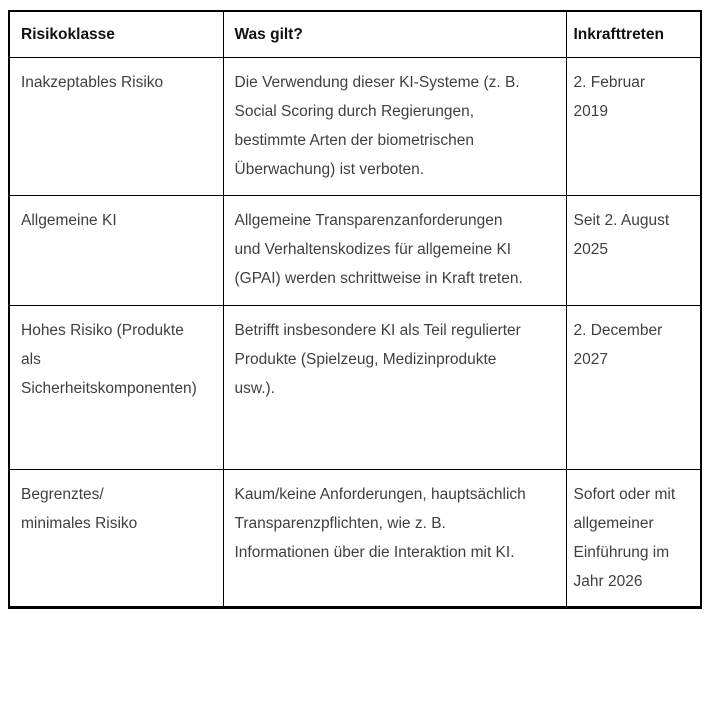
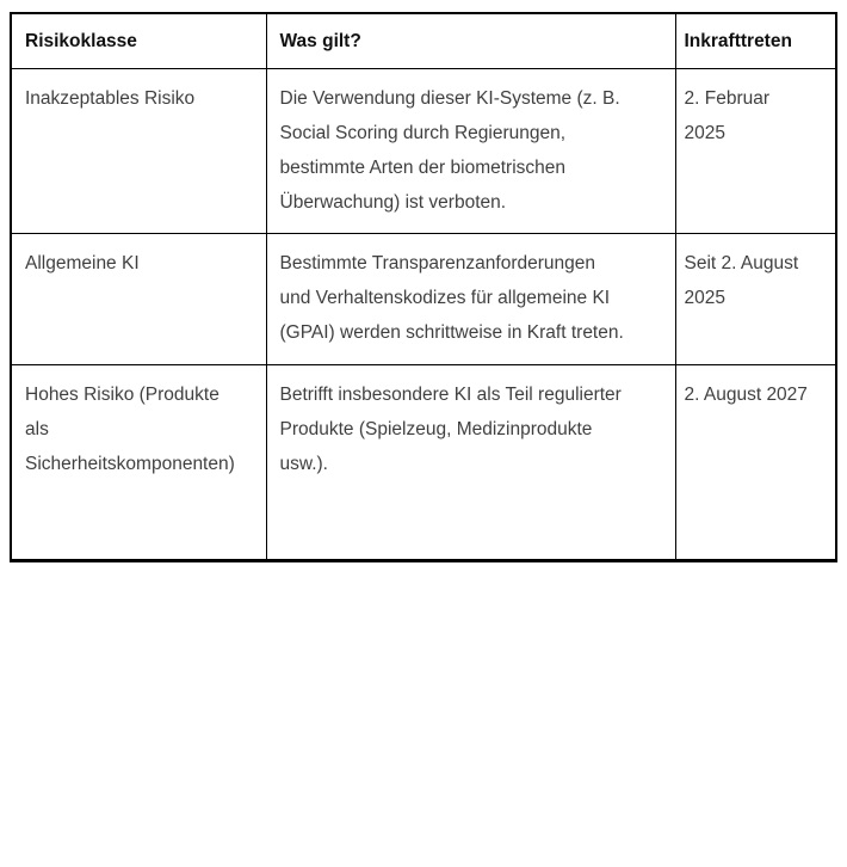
  Risikoklasse	Was gilt?	Inkrafttreten
- Inakzeptables Risiko	Die Verwendung dieser KI-Systeme (z. B. Social Scoring durch Regierungen, bestimmte Arten der biometrischen Überwachung) ist verboten.	2. Februar 2019
+ Inakzeptables Risiko	Die Verwendung dieser KI-Systeme (z. B. Social Scoring durch Regierungen, bestimmte Arten der biometrischen Überwachung) ist verboten.	2. Februar 2025
- Allgemeine KI	Allgemeine Transparenzanforderungen und Verhaltenskodizes für allgemeine KI (GPAI) werden schrittweise in Kraft treten.	Seit 2. August 2025
+ Allgemeine KI	Bestimmte Transparenzanforderungen und Verhaltenskodizes für allgemeine KI (GPAI) werden schrittweise in Kraft treten.	Seit 2. August 2025
- Hohes Risiko (Produkte als Sicherheitskomponenten)	Betrifft insbesondere KI als Teil regulierter Produkte (Spielzeug, Medizinprodukte usw.).	2. December 2027
+ Hohes Risiko (Produkte als Sicherheitskomponenten)	Betrifft insbesondere KI als Teil regulierter Produkte (Spielzeug, Medizinprodukte usw.).	2. August 2027
- Begrenztes/ minimales Risiko	Kaum/keine Anforderungen, hauptsächlich Transparenzpflichten, wie z. B. Informationen über die Interaktion mit KI.	Sofort oder mit allgemeiner Einführung im Jahr 2026
